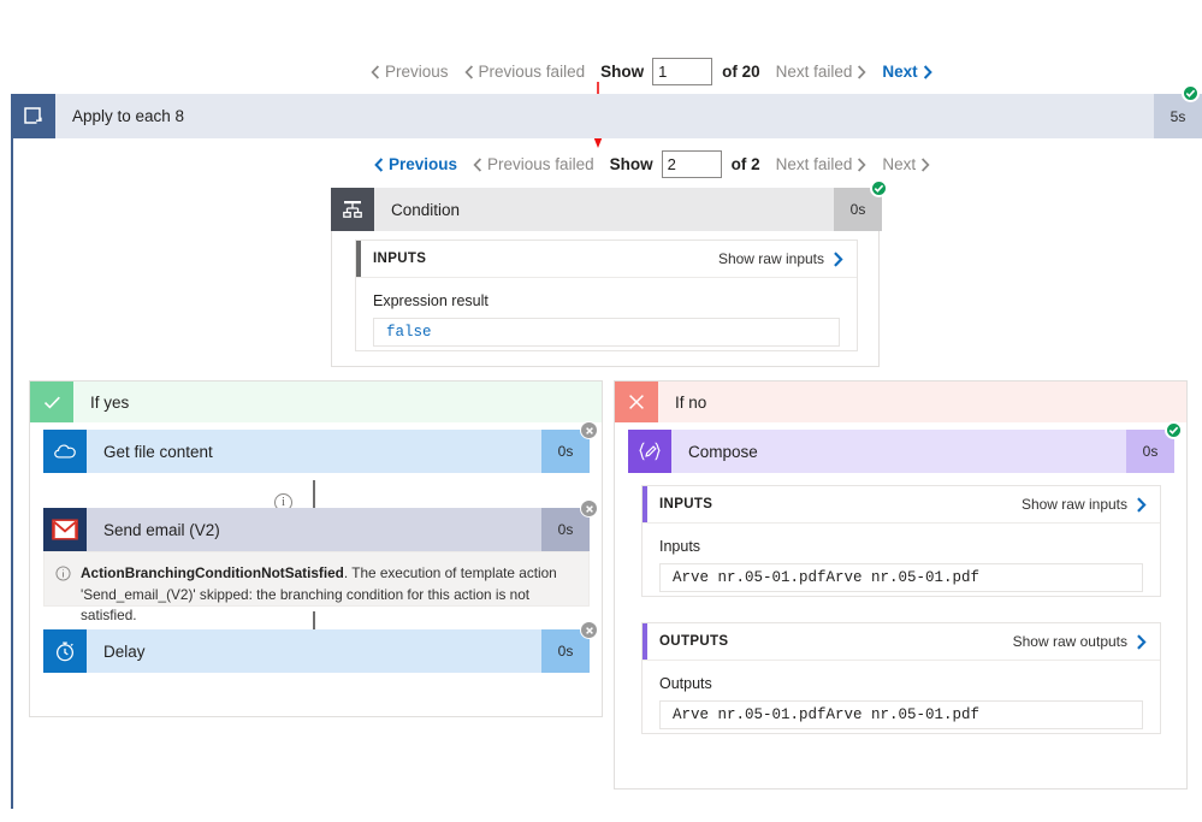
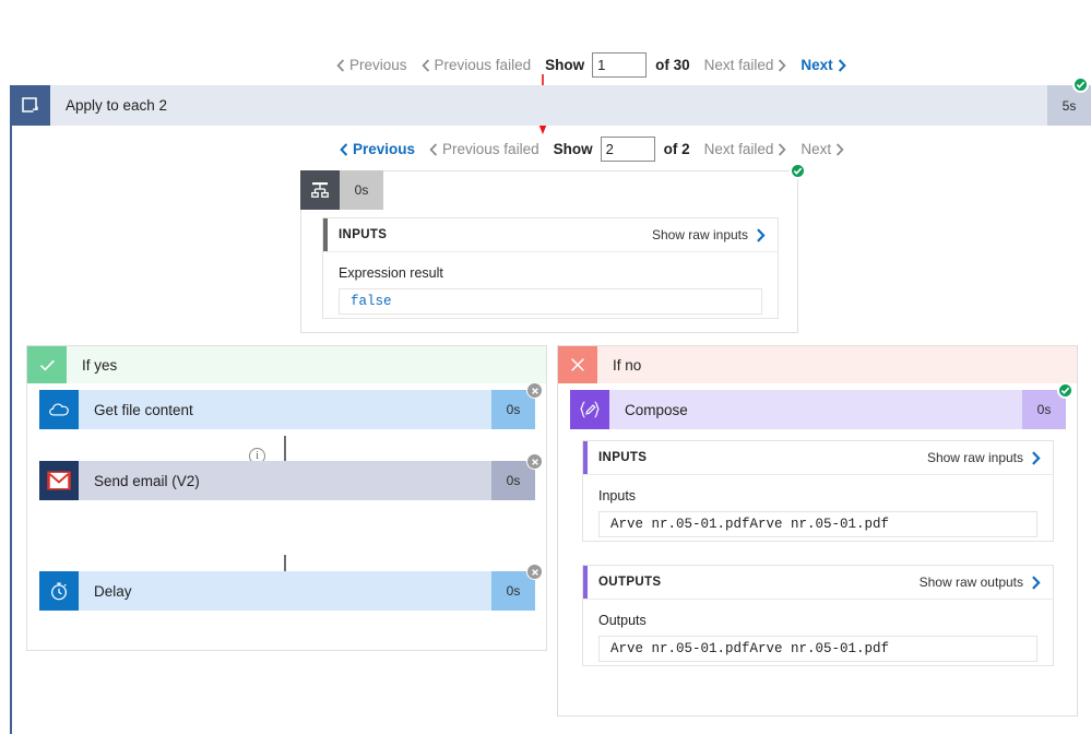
  Previous
  Previous failed
  Show
  1
- of 20
+ of 30
  Next failed
  Next
- Apply to each 8
+ Apply to each 2
  5s
  Previous
  Previous failed
  Show
  2
  of 2
  Next failed
  Next
- Condition
  0s
  INPUTS
  Show raw inputs
  Expression result
  false
  If yes
  Get file content
  0s
  i
  Send email (V2)
  0s
- ActionBranchingConditionNotSatisfied. The execution of template action 'Send_email_(V2)' skipped: the branching condition for this action is not satisfied.
  Delay
  0s
  If no
  Compose
  0s
  INPUTS
  Show raw inputs
  Inputs
  Arve nr.05-01.pdfArve nr.05-01.pdf
  OUTPUTS
  Show raw outputs
  Outputs
  Arve nr.05-01.pdfArve nr.05-01.pdf
